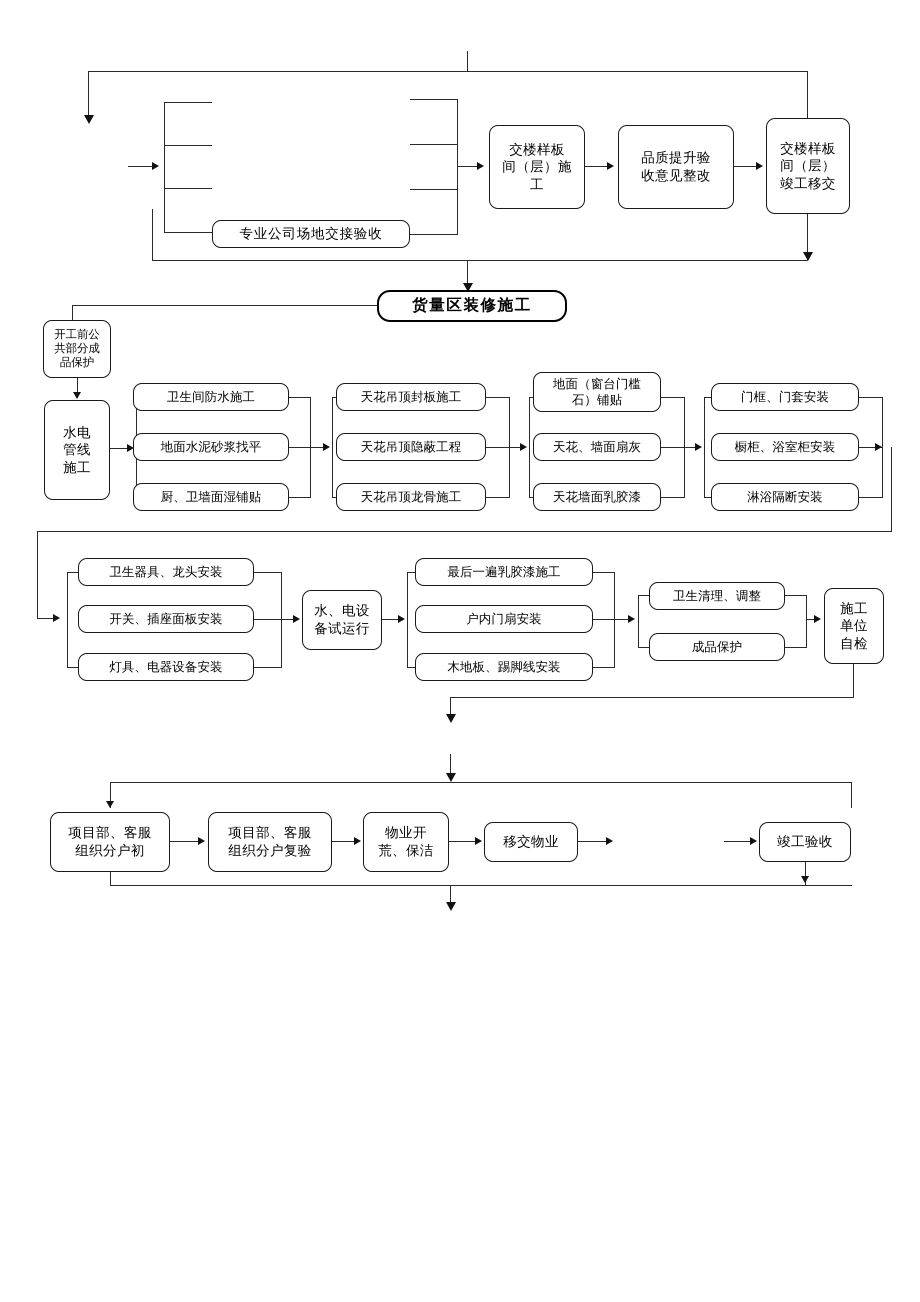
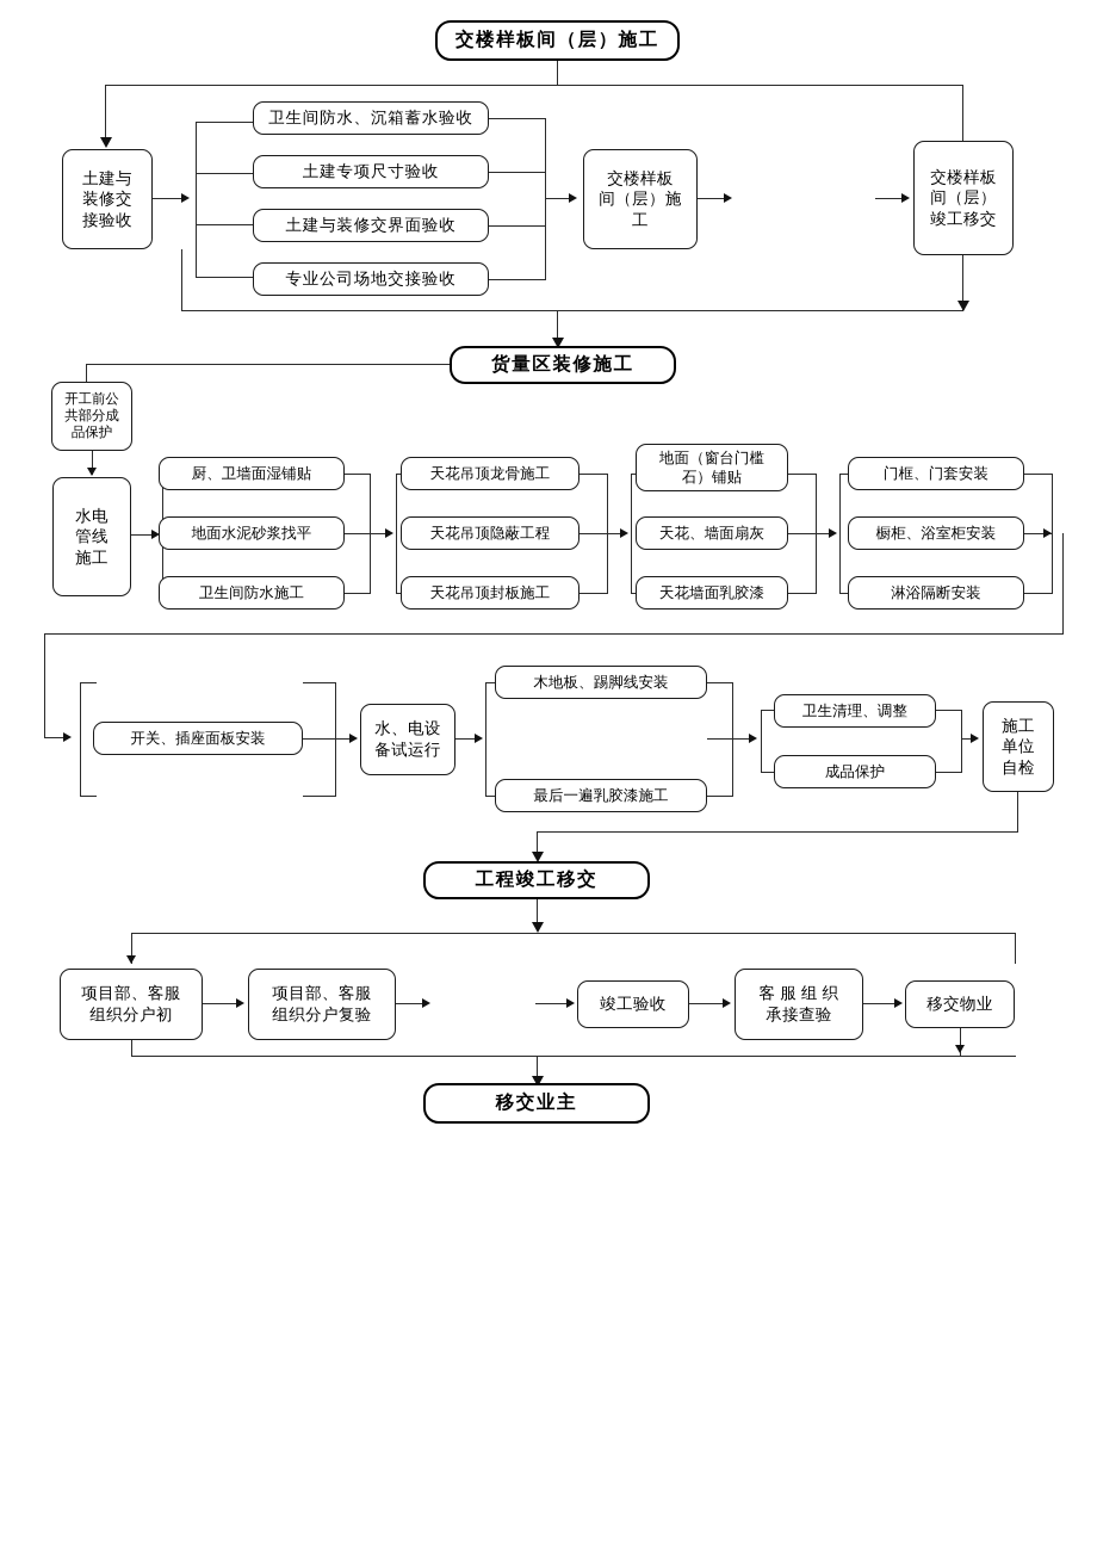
+ 交楼样板间（层）施工
+ 土建与
+ 装修交
+ 接验收
+ 卫生间防水、沉箱蓄水验收
+ 土建专项尺寸验收
+ 土建与装修交界面验收
  专业公司场地交接验收
  交楼样板
  间（层）施
  工
- 品质提升验
- 收意见整改
  交楼样板
  间（层）
  竣工移交
  货量区装修施工
  开工前公
  共部分成
  品保护
  水电
  管线
  施工
- 卫生间防水施工
+ 厨、卫墙面湿铺贴
  地面水泥砂浆找平
- 厨、卫墙面湿铺贴
+ 卫生间防水施工
- 天花吊顶封板施工
+ 天花吊顶龙骨施工
  天花吊顶隐蔽工程
- 天花吊顶龙骨施工
+ 天花吊顶封板施工
  地面（窗台门槛
  石）铺贴
  天花、墙面扇灰
  天花墙面乳胶漆
  门框、门套安装
  橱柜、浴室柜安装
  淋浴隔断安装
- 卫生器具、龙头安装
  开关、插座面板安装
- 灯具、电器设备安装
  水、电设
  备试运行
- 最后一遍乳胶漆施工
+ 木地板、踢脚线安装
- 户内门扇安装
- 木地板、踢脚线安装
+ 最后一遍乳胶漆施工
  卫生清理、调整
  成品保护
  施工
  单位
  自检
+ 工程竣工移交
  项目部、客服
  组织分户初
  项目部、客服
  组织分户复验
- 物业开
- 荒、保洁
- 移交物业
+ 竣工验收
+ 客 服 组 织
+ 承接查验
- 竣工验收
+ 移交物业
+ 移交业主
